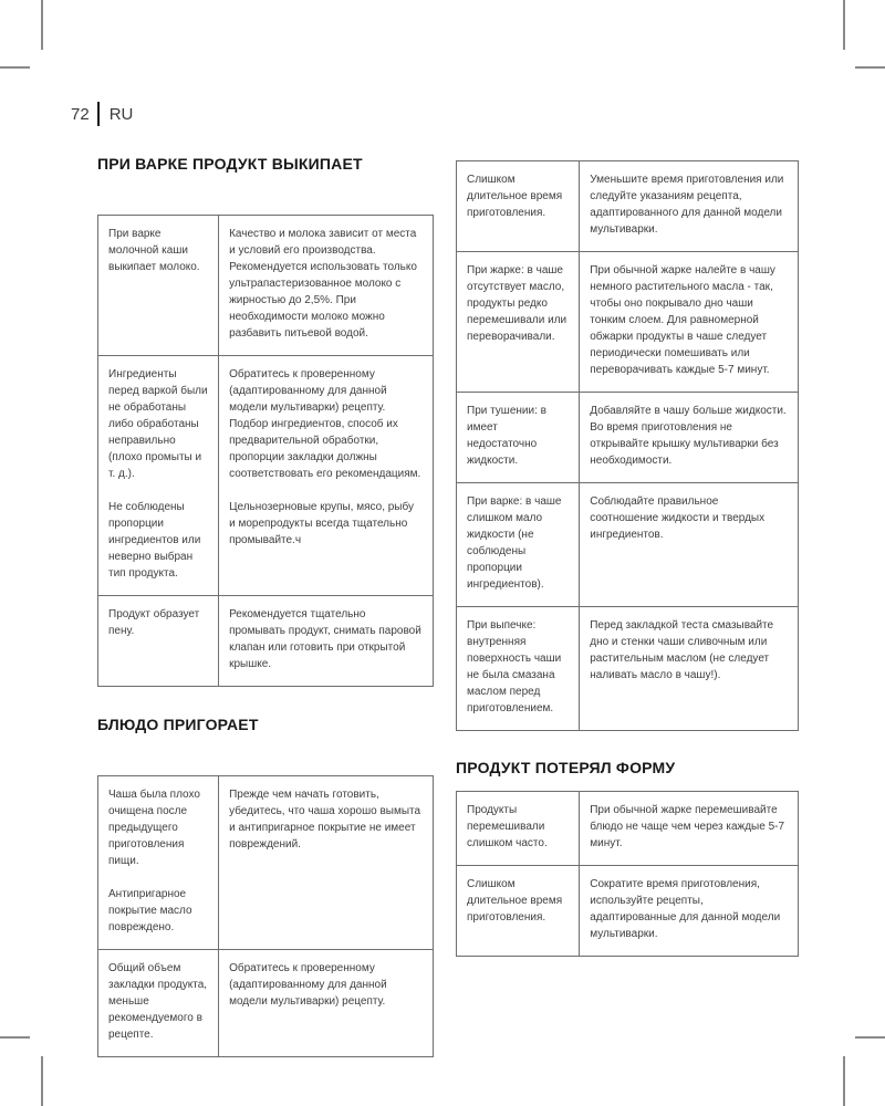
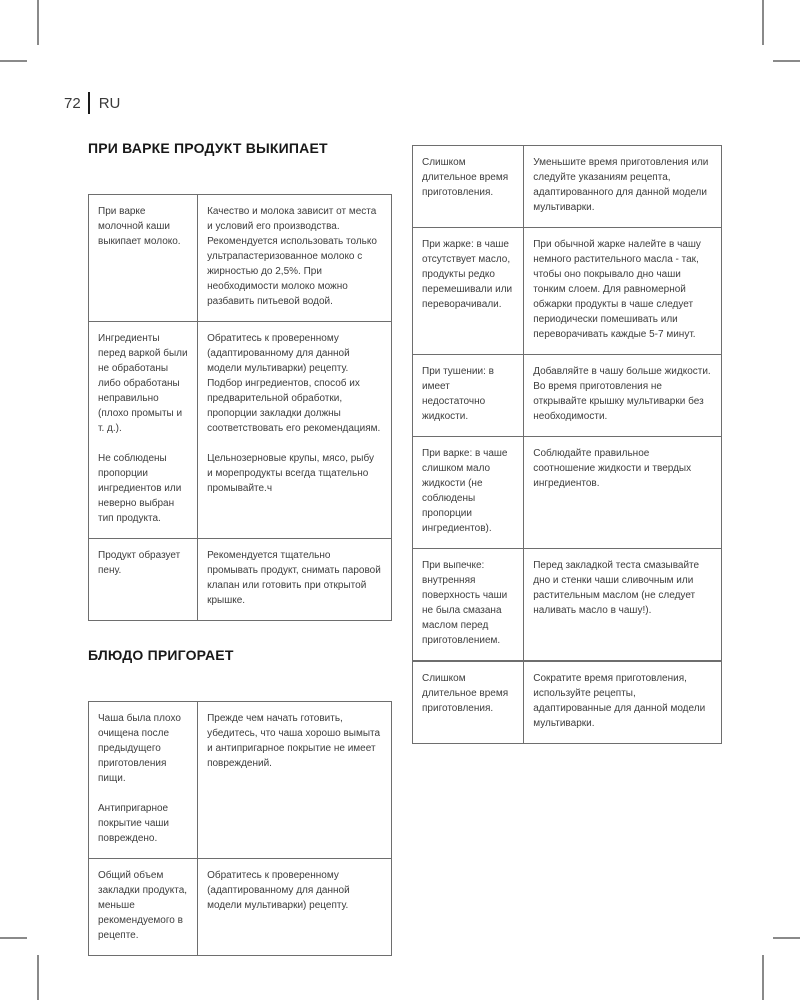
  72
  RU
  ПРИ ВАРКЕ ПРОДУКТ ВЫКИПАЕТ
  При варке молочной каши выкипает молоко.	Качество и молока зависит от места и условий его производства. Рекомендуется использовать только ультрапастеризованное молоко с жирностью до 2,5%. При необходимости молоко можно разбавить питьевой водой.
  Ингредиенты перед варкой были не обработаны либо обработаны неправильно (плохо промыты и т. д.). Не соблюдены пропорции ингредиентов или неверно выбран тип продукта.	Обратитесь к проверенному (адаптированному для данной модели мультиварки) рецепту. Подбор ингредиентов, способ их предварительной обработки, пропорции закладки должны соответствовать его рекомендациям. Цельнозерновые крупы, мясо, рыбу и морепродукты всегда тщательно промывайте.ч
  Продукт образует пену.	Рекомендуется тщательно промывать продукт, снимать паровой клапан или готовить при открытой крышке.
  БЛЮДО ПРИГОРАЕТ
- Чаша была плохо очищена после предыдущего приготовления пищи. Антипригарное покрытие масло повреждено.	Прежде чем начать готовить, убедитесь, что чаша хорошо вымыта и антипригарное покрытие не имеет повреждений.
+ Чаша была плохо очищена после предыдущего приготовления пищи. Антипригарное покрытие чаши повреждено.	Прежде чем начать готовить, убедитесь, что чаша хорошо вымыта и антипригарное покрытие не имеет повреждений.
  Общий объем закладки продукта, меньше рекомендуемого в рецепте.	Обратитесь к проверенному (адаптированному для данной модели мультиварки) рецепту.
  Слишком длительное время приготовления.	Уменьшите время приготовления или следуйте указаниям рецепта, адаптированного для данной модели мультиварки.
  При жарке: в чаше отсутствует масло, продукты редко перемешивали или переворачивали.	При обычной жарке налейте в чашу немного растительного масла - так, чтобы оно покрывало дно чаши тонким слоем. Для равномерной обжарки продукты в чаше следует периодически помешивать или переворачивать каждые 5-7 минут.
  При тушении: в имеет недостаточно жидкости.	Добавляйте в чашу больше жидкости. Во время приготовления не открывайте крышку мультиварки без необходимости.
  При варке: в чаше слишком мало жидкости (не соблюдены пропорции ингредиентов).	Соблюдайте правильное соотношение жидкости и твердых ингредиентов.
  При выпечке: внутренняя поверхность чаши не была смазана маслом перед приготовлением.	Перед закладкой теста смазывайте дно и стенки чаши сливочным или растительным маслом (не следует наливать масло в чашу!).
- ПРОДУКТ ПОТЕРЯЛ ФОРМУ
- Продукты перемешивали слишком часто.	При обычной жарке перемешивайте блюдо не чаще чем через каждые 5-7 минут.
  Слишком длительное время приготовления.	Сократите время приготовления, используйте рецепты, адаптированные для данной модели мультиварки.
